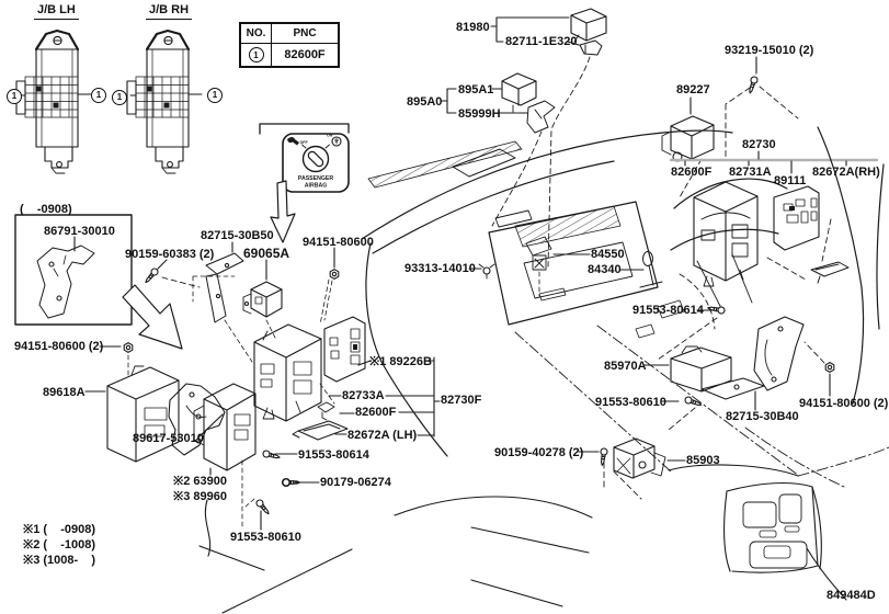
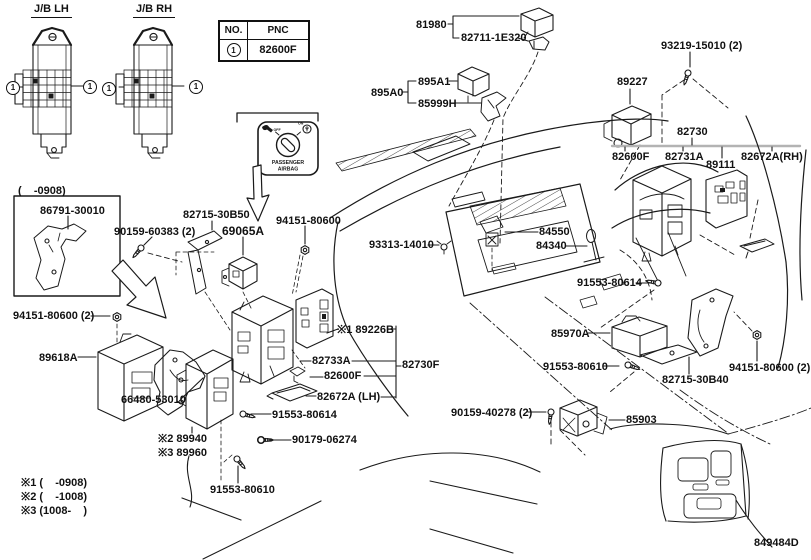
  J/B LH
  J/B RH
  1
  1
  1
  1
  NO.
  PNC
  1
  82600F
  81980
  82711-1E320
  93219-15010 (2)
  895A1
  895A0
  85999H
  89227
  82730
  82600F
  82731A
  89111
  82672A(RH)
  ( -0908)
  86791-30010
  90159-60383 (2)
  82715-30B50
  69065A
  94151-80600
  93313-14010
  84550
  84340
  91553-80614
  94151-80600 (2)
  89618A
  ※1 89226B
  82733A
  82730F
  82600F
  82672A (LH)
- 89617-53010
+ 66480-53010
  91553-80614
- ※2 63900
+ ※2 89940
  ※3 89960
  90179-06274
  91553-80610
  85970A
  91553-80610
  90159-40278 (2)
  82715-30B40
  94151-80600 (2)
  85903
  ※1 ( -0908)
  ※2 ( -1008)
  ※3 (1008- )
  849484D
